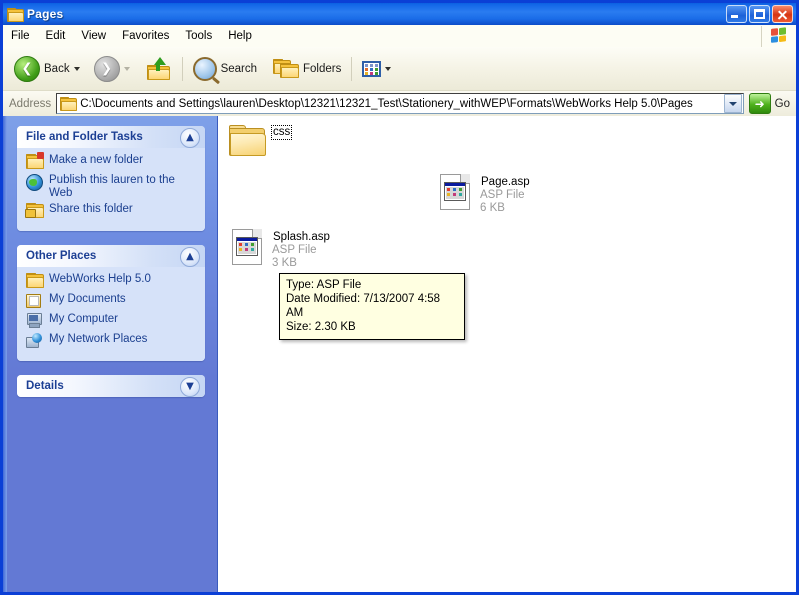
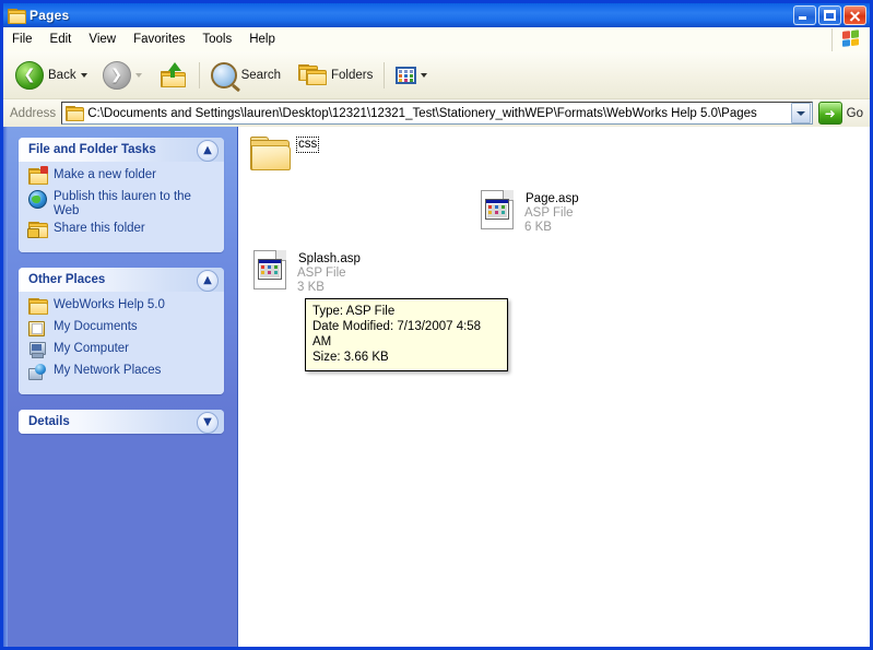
  Pages
  File
  Edit
  View
  Favorites
  Tools
  Help
  ❮
  Back
  ❯
  Search
  Folders
  Address
  C:\Documents and Settings\lauren\Desktop\12321\12321_Test\Stationery_withWEP\Formats\WebWorks Help 5.0\Pages
  ➜
  Go
  File and Folder Tasks
  ▲
  Make a new folder
  Publish this lauren to the Web
  Share this folder
  Other Places
  ▲
  WebWorks Help 5.0
  My Documents
  My Computer
  My Network Places
  Details
  ▼
  css
  Page.asp
  ASP File
  6 KB
  Splash.asp
  ASP File
  3 KB
  Type: ASP File
  Date Modified: 7/13/2007 4:58 AM
- Size: 2.30 KB
+ Size: 3.66 KB
